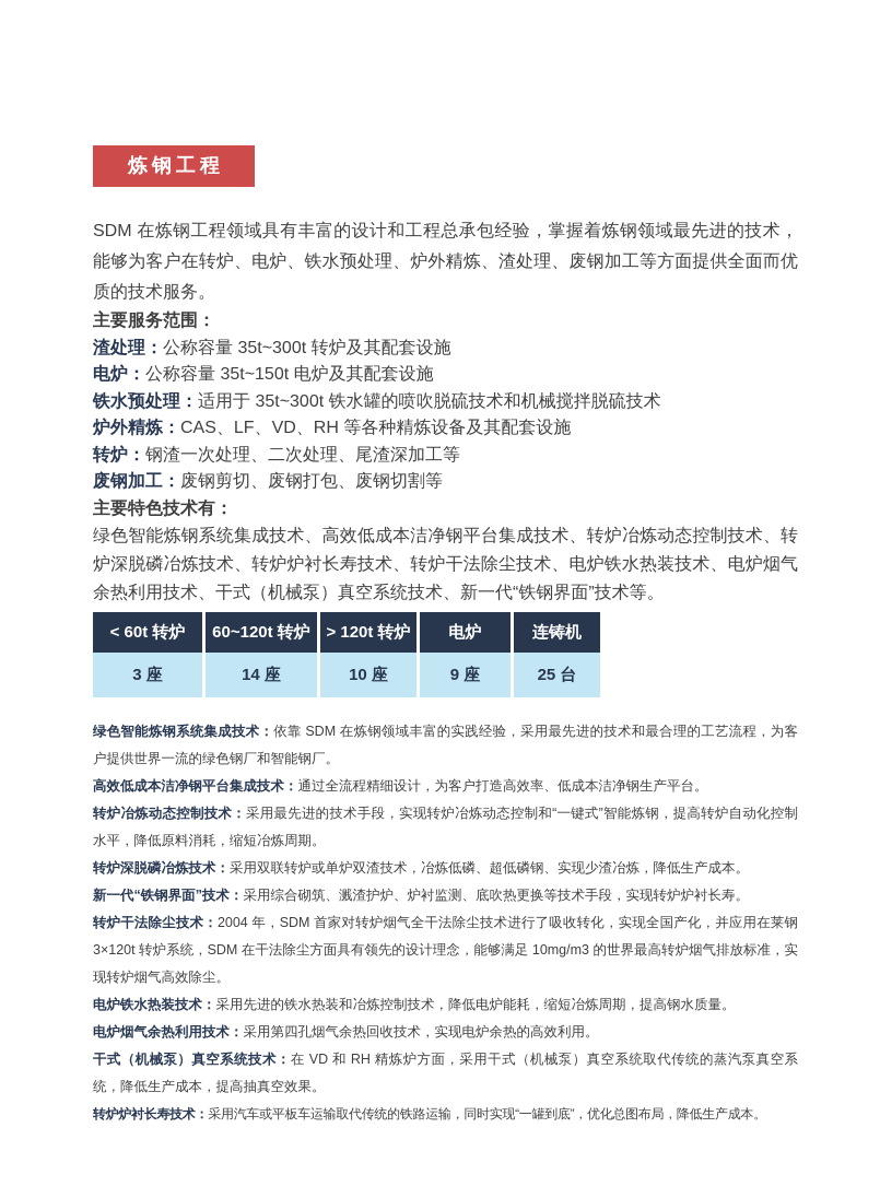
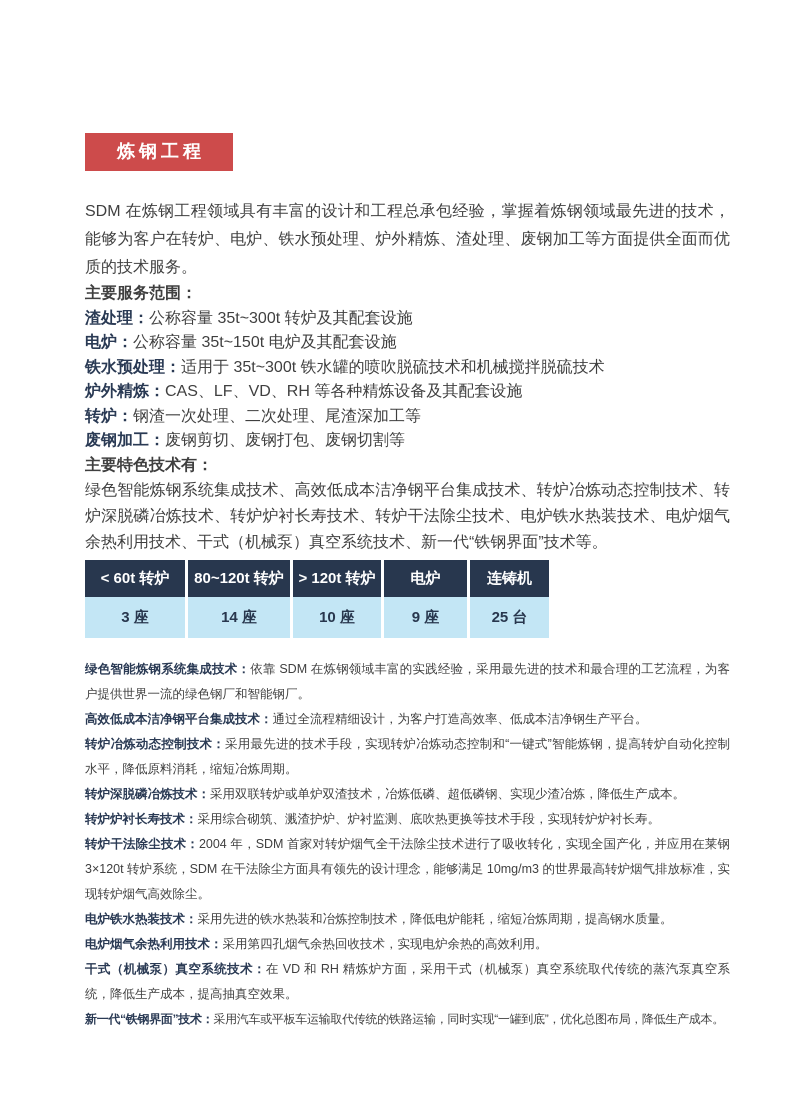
  炼钢工程
  SDM 在炼钢工程领域具有丰富的设计和工程总承包经验，掌握着炼钢领域最先进的技术，能够为客户在转炉、电炉、铁水预处理、炉外精炼、渣处理、废钢加工等方面提供全面而优质的技术服务。
  主要服务范围：
  渣处理：公称容量 35t~300t 转炉及其配套设施
  电炉：公称容量 35t~150t 电炉及其配套设施
  铁水预处理：适用于 35t~300t 铁水罐的喷吹脱硫技术和机械搅拌脱硫技术
  炉外精炼：CAS、LF、VD、RH 等各种精炼设备及其配套设施
  转炉：钢渣一次处理、二次处理、尾渣深加工等
  废钢加工：废钢剪切、废钢打包、废钢切割等
  主要特色技术有：
  绿色智能炼钢系统集成技术、高效低成本洁净钢平台集成技术、转炉冶炼动态控制技术、转炉深脱磷冶炼技术、转炉炉衬长寿技术、转炉干法除尘技术、电炉铁水热装技术、电炉烟气余热利用技术、干式（机械泵）真空系统技术、新一代“铁钢界面”技术等。
  < 60t 转炉
- 60~120t 转炉
+ 80~120t 转炉
  > 120t 转炉
  电炉
  连铸机
  3 座
  14 座
  10 座
  9 座
  25 台
  绿色智能炼钢系统集成技术：依靠 SDM 在炼钢领域丰富的实践经验，采用最先进的技术和最合理的工艺流程，为客户提供世界一流的绿色钢厂和智能钢厂。
  高效低成本洁净钢平台集成技术：通过全流程精细设计，为客户打造高效率、低成本洁净钢生产平台。
  转炉冶炼动态控制技术：采用最先进的技术手段，实现转炉冶炼动态控制和“一键式”智能炼钢，提高转炉自动化控制水平，降低原料消耗，缩短冶炼周期。
  转炉深脱磷冶炼技术：采用双联转炉或单炉双渣技术，冶炼低磷、超低磷钢、实现少渣冶炼，降低生产成本。
- 新一代“铁钢界面”技术：采用综合砌筑、溅渣护炉、炉衬监测、底吹热更换等技术手段，实现转炉炉衬长寿。
+ 转炉炉衬长寿技术：采用综合砌筑、溅渣护炉、炉衬监测、底吹热更换等技术手段，实现转炉炉衬长寿。
  转炉干法除尘技术：2004 年，SDM 首家对转炉烟气全干法除尘技术进行了吸收转化，实现全国产化，并应用在莱钢 3×120t 转炉系统，SDM 在干法除尘方面具有领先的设计理念，能够满足 10mg/m3 的世界最高转炉烟气排放标准，实现转炉烟气高效除尘。
  电炉铁水热装技术：采用先进的铁水热装和冶炼控制技术，降低电炉能耗，缩短冶炼周期，提高钢水质量。
  电炉烟气余热利用技术：采用第四孔烟气余热回收技术，实现电炉余热的高效利用。
  干式（机械泵）真空系统技术：在 VD 和 RH 精炼炉方面，采用干式（机械泵）真空系统取代传统的蒸汽泵真空系统，降低生产成本，提高抽真空效果。
- 转炉炉衬长寿技术：采用汽车或平板车运输取代传统的铁路运输，同时实现“一罐到底”，优化总图布局，降低生产成本。
+ 新一代“铁钢界面”技术：采用汽车或平板车运输取代传统的铁路运输，同时实现“一罐到底”，优化总图布局，降低生产成本。
